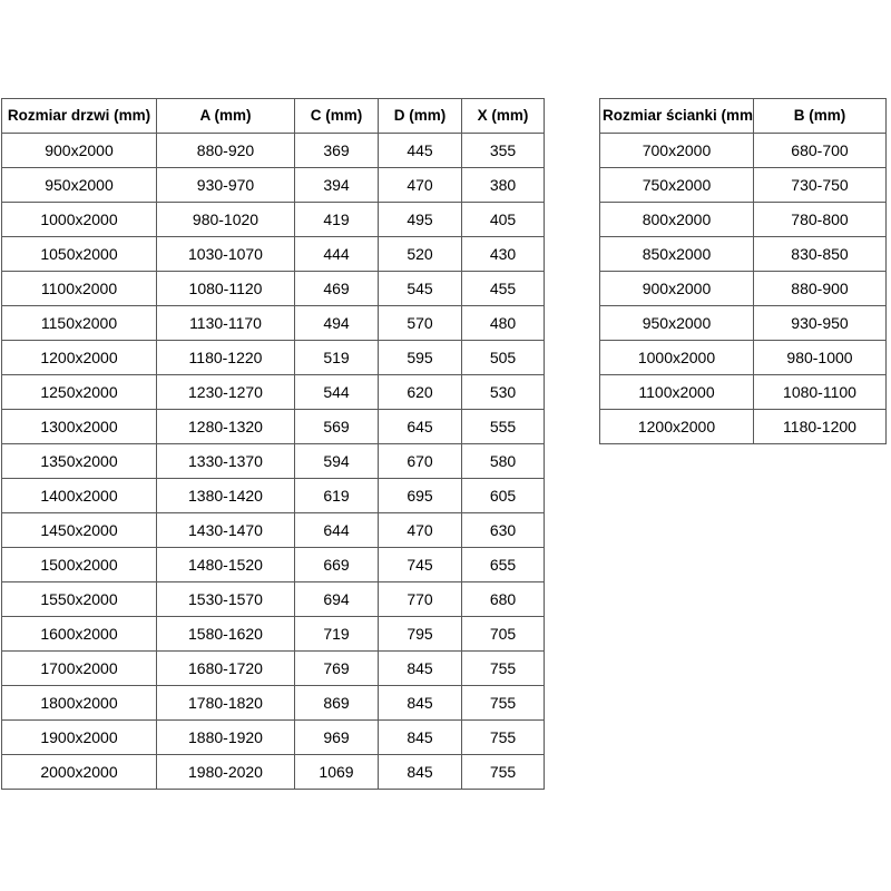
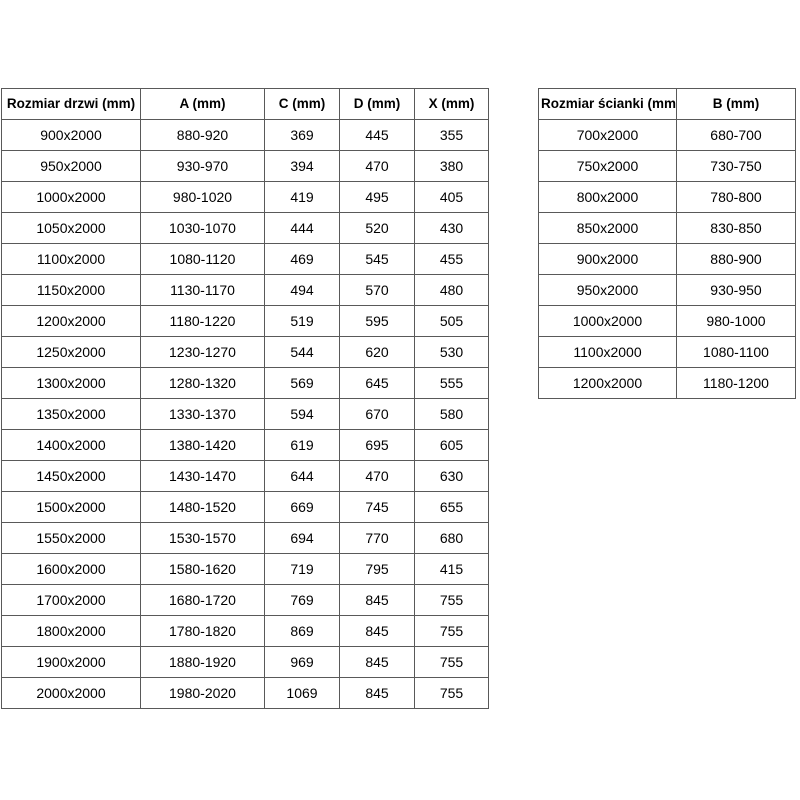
  Rozmiar drzwi (mm)	A (mm)	C (mm)	D (mm)	X (mm)
  900x2000	880-920	369	445	355
  950x2000	930-970	394	470	380
  1000x2000	980-1020	419	495	405
  1050x2000	1030-1070	444	520	430
  1100x2000	1080-1120	469	545	455
  1150x2000	1130-1170	494	570	480
  1200x2000	1180-1220	519	595	505
  1250x2000	1230-1270	544	620	530
  1300x2000	1280-1320	569	645	555
  1350x2000	1330-1370	594	670	580
  1400x2000	1380-1420	619	695	605
  1450x2000	1430-1470	644	470	630
  1500x2000	1480-1520	669	745	655
  1550x2000	1530-1570	694	770	680
- 1600x2000	1580-1620	719	795	705
+ 1600x2000	1580-1620	719	795	415
  1700x2000	1680-1720	769	845	755
  1800x2000	1780-1820	869	845	755
  1900x2000	1880-1920	969	845	755
  2000x2000	1980-2020	1069	845	755
  Rozmiar ścianki (mm	B (mm)
  700x2000	680-700
  750x2000	730-750
  800x2000	780-800
  850x2000	830-850
  900x2000	880-900
  950x2000	930-950
  1000x2000	980-1000
  1100x2000	1080-1100
  1200x2000	1180-1200
